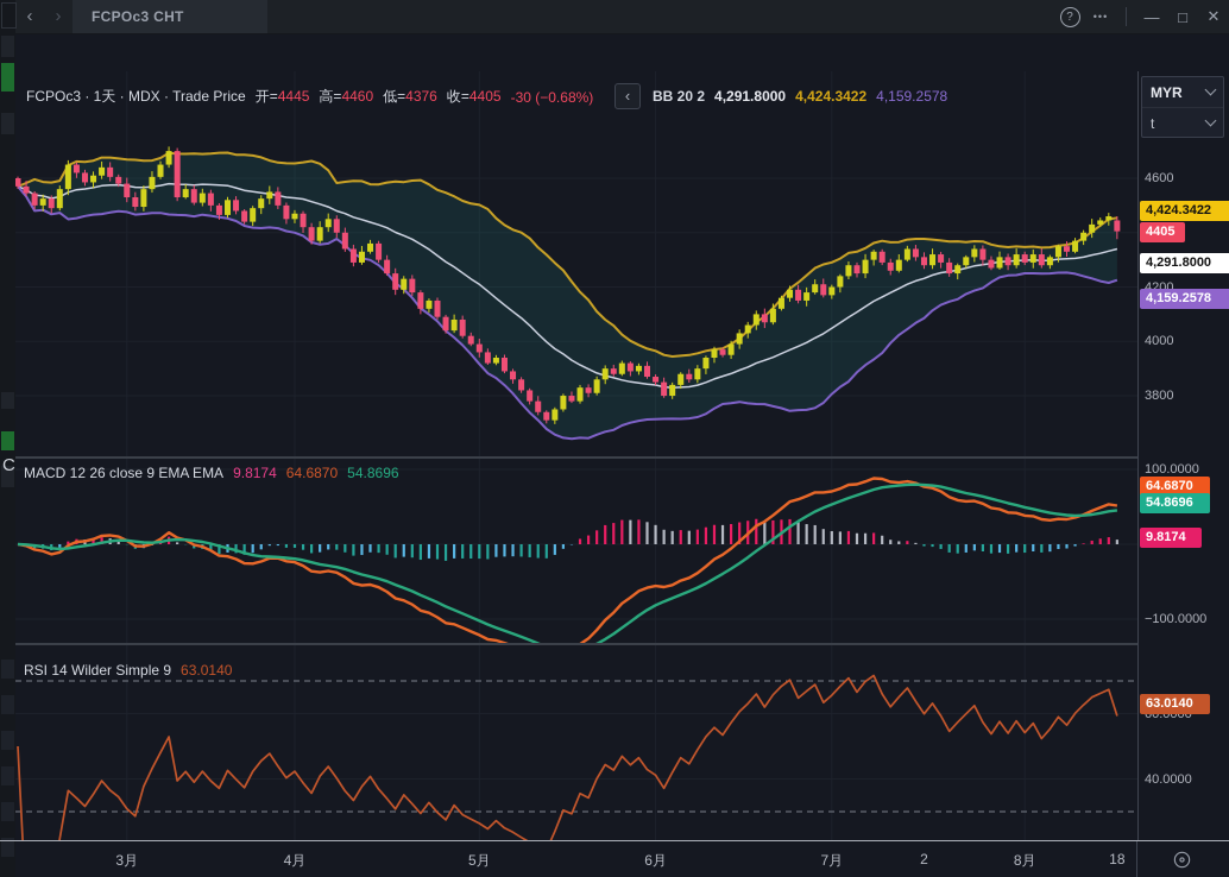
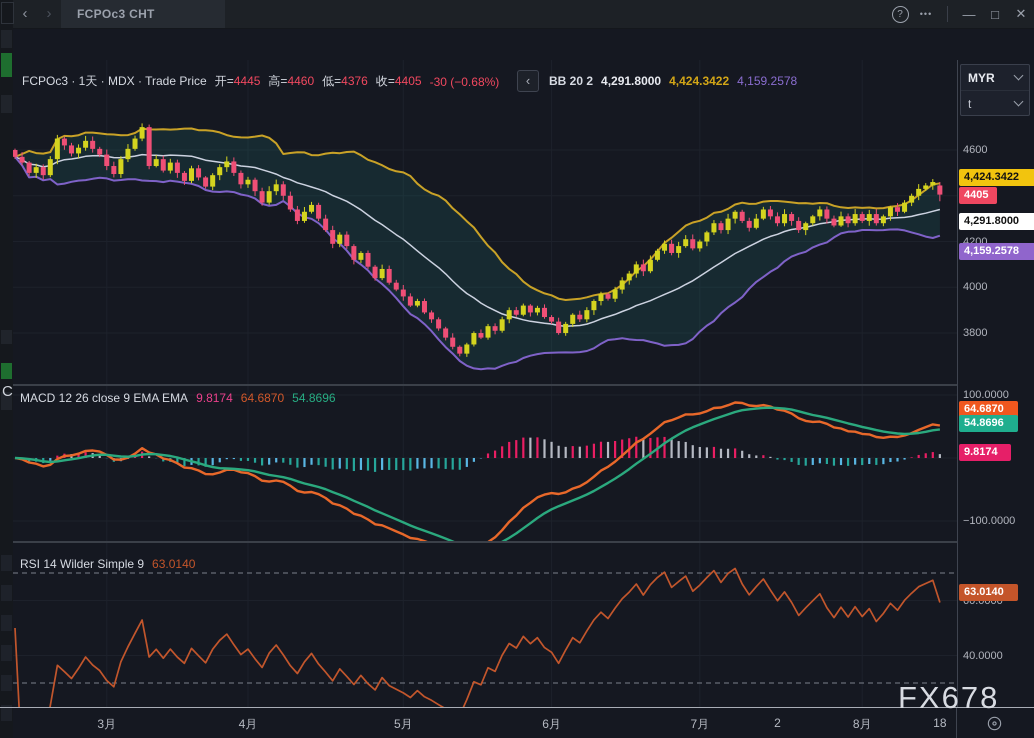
  C
  ‹
  ›
  FCPOc3 CHT
  ?
  •••
  —
  □
  ✕
  FCPOc3 · 1天 · MDX · Trade Price
  开=4445
  高=4460
  低=4376
  收=4405
  -30 (−0.68%)
  ‹
  BB 20 2
  4,291.8000
  4,424.3422
  4,159.2578
  MACD 12 26 close 9 EMA EMA
  9.8174
  64.6870
  54.8696
  RSI 14 Wilder Simple 9
  63.0140
  MYR
  t
  4600
  4200
  4000
  3800
  100.0000
  −100.0000
  40.0000
  4,424.3422
  4405
  4,291.8000
  4,159.2578
  64.6870
  54.8696
  9.8174
  63.0140
  3月
  4月
  5月
  6月
  7月
  8月
  2
  18
+ FX678
